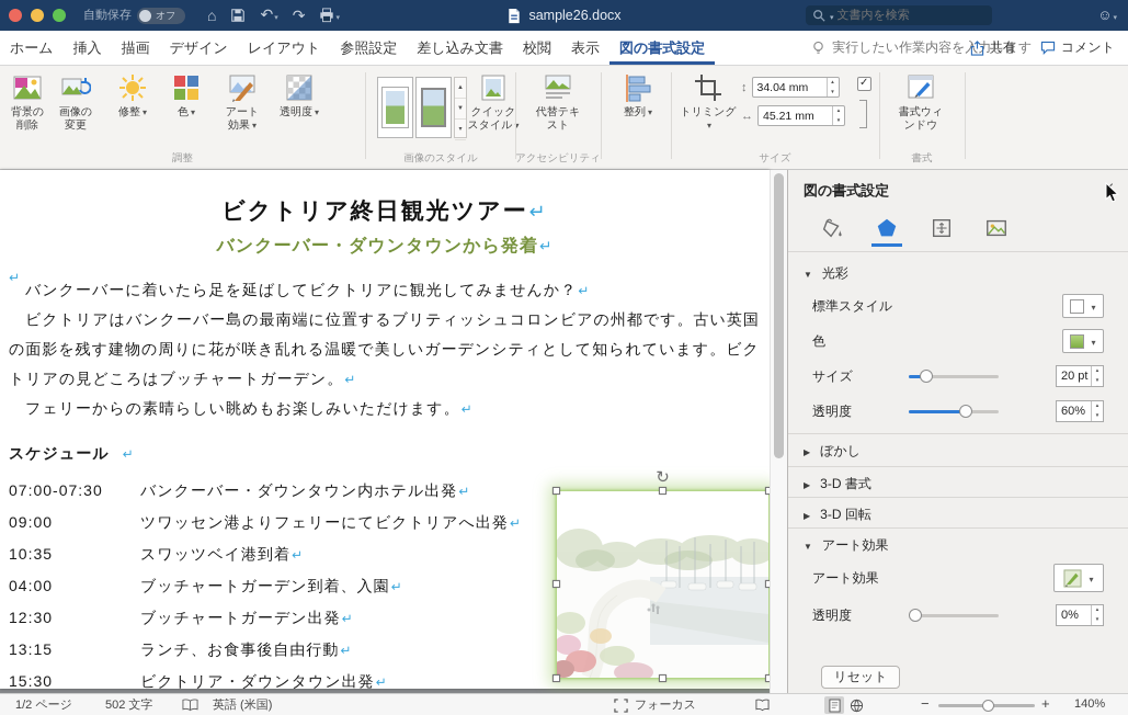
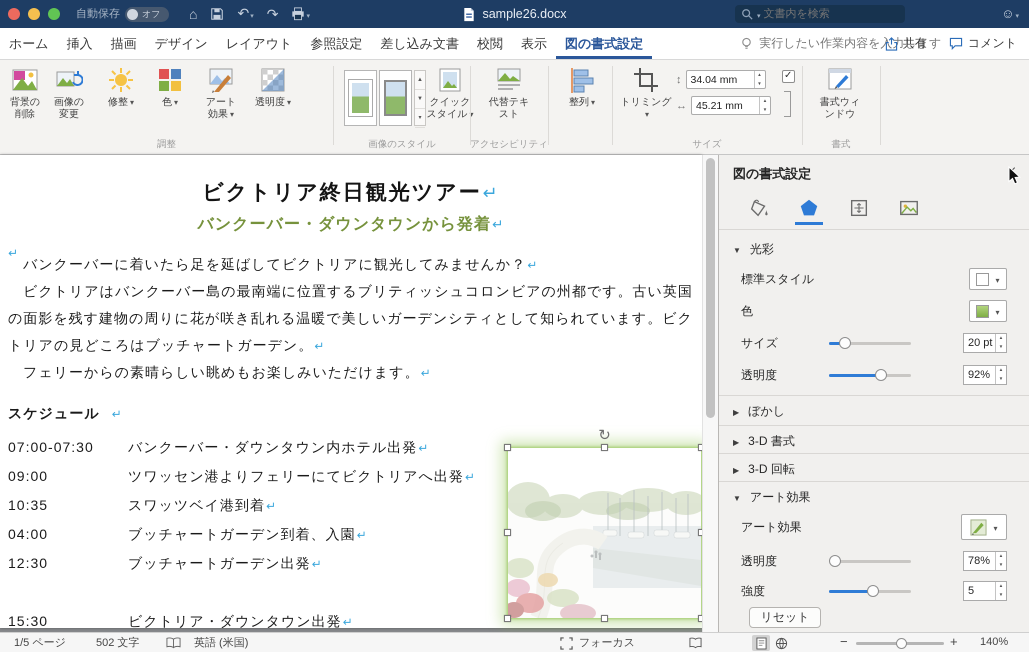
  自動保存
  オフ
  ⌂
  ↶
  ↷
  sample26.docx
  文書内を検索
  ☺
  ホーム
  挿入
  描画
  デザイン
  レイアウト
  参照設定
  差し込み文書
  校閲
  表示
  図の書式設定
  実行したい作業内容を力します
  共有
  コメント
  背景の削除
  画像の変更
  修整
  色
  アート効果
  透明度
  調整
  クイックスタイル
  画像のスタイル
  代替テキスト
  アクセシビリティ
  整列
  トリミング
  ↕
  34.04 mm
  ↔
  45.21 mm
  サイズ
  書式ウィンドウ
  書式
  ビクトリア終日観光ツアー↵
  バンクーバー・ダウンタウンから発着↵
  ↵
  バンクーバーに着いたら足を延ばしてビクトリアに観光してみませんか？↵
  ビクトリアはバンクーバー島の最南端に位置するブリティッシュコロンビアの州都です。古い英国の面影を残す建物の周りに花が咲き乱れる温暖で美しいガーデンシティとして知られています。ビクトリアの見どころはブッチャートガーデン。↵
  フェリーからの素晴らしい眺めもお楽しみいただけます。↵
  スケジュール ↵
  07:00-07:30 バンクーバー・ダウンタウン内ホテル出発↵
  09:00 ツワッセン港よりフェリーにてビクトリアへ出発↵
  10:35 スワッツベイ港到着↵
  04:00 ブッチャートガーデン到着、入園↵
  12:30 ブッチャートガーデン出発↵
- 13:15 ランチ、お食事後自由行動↵
  15:30 ビクトリア・ダウンタウン出発↵
  ↻
  図の書式設定
  光彩
  標準スタイル
  色
  サイズ
  20 pt
  透明度
- 60%
+ 92%
  ぼかし
  3-D 書式
  3-D 回転
  アート効果
  アート効果
  透明度
- 0%
+ 78%
+ 強度
+ 5
  リセット
- 1/2 ページ
+ 1/5 ページ
  502 文字
  英語 (米国)
  フォーカス
  −
  +
  140%
